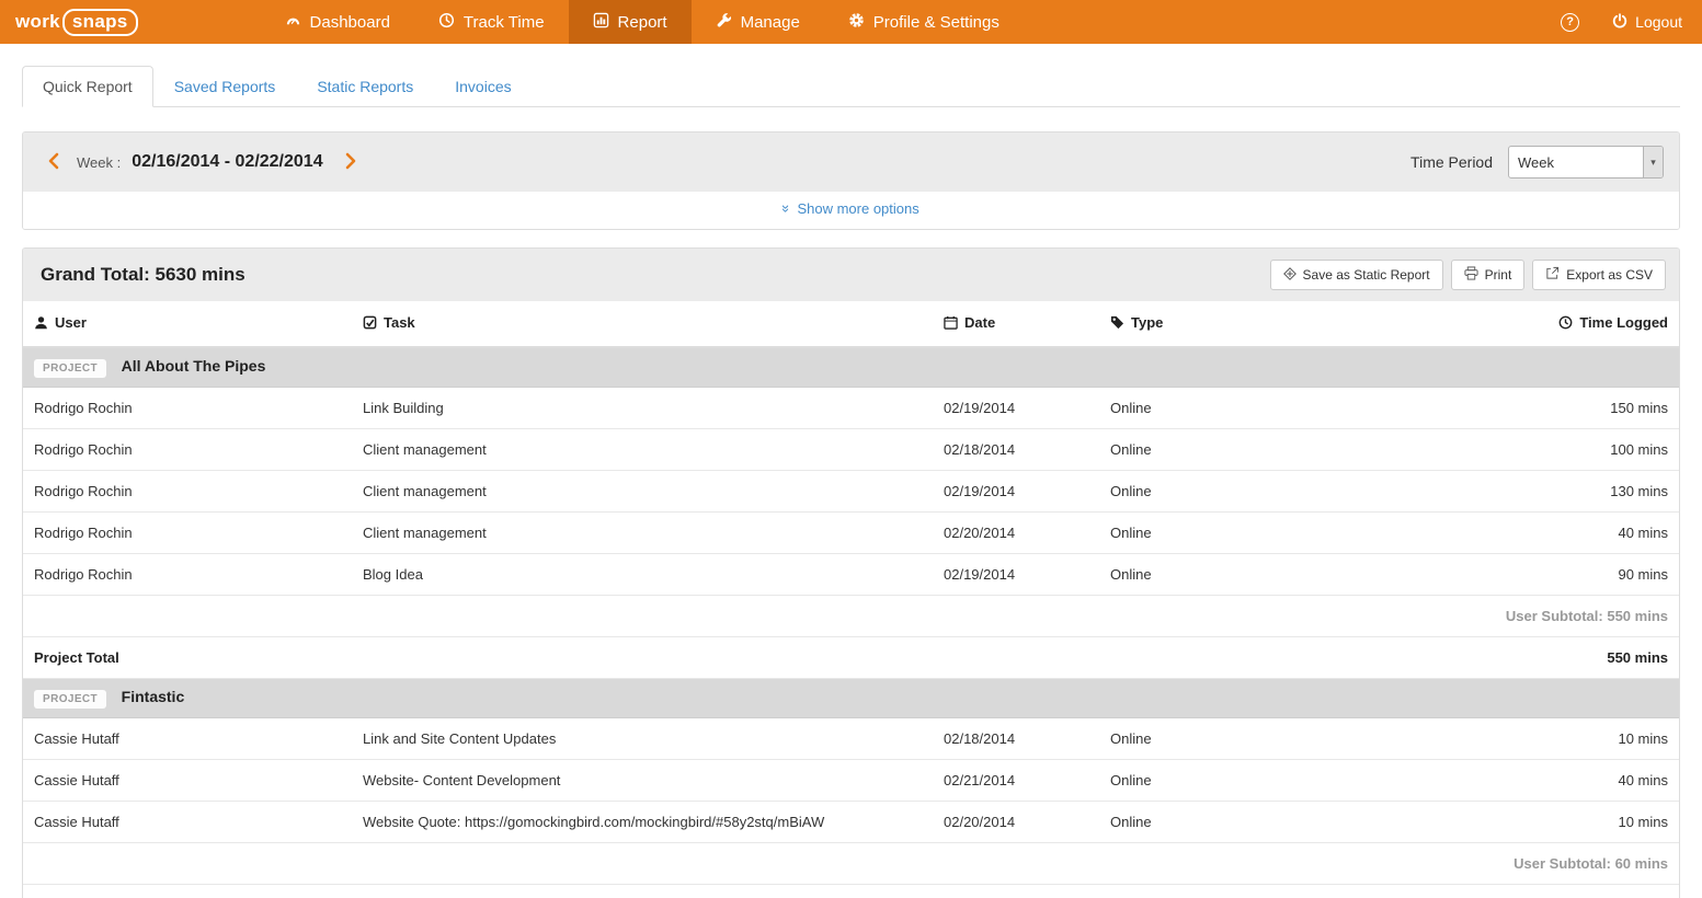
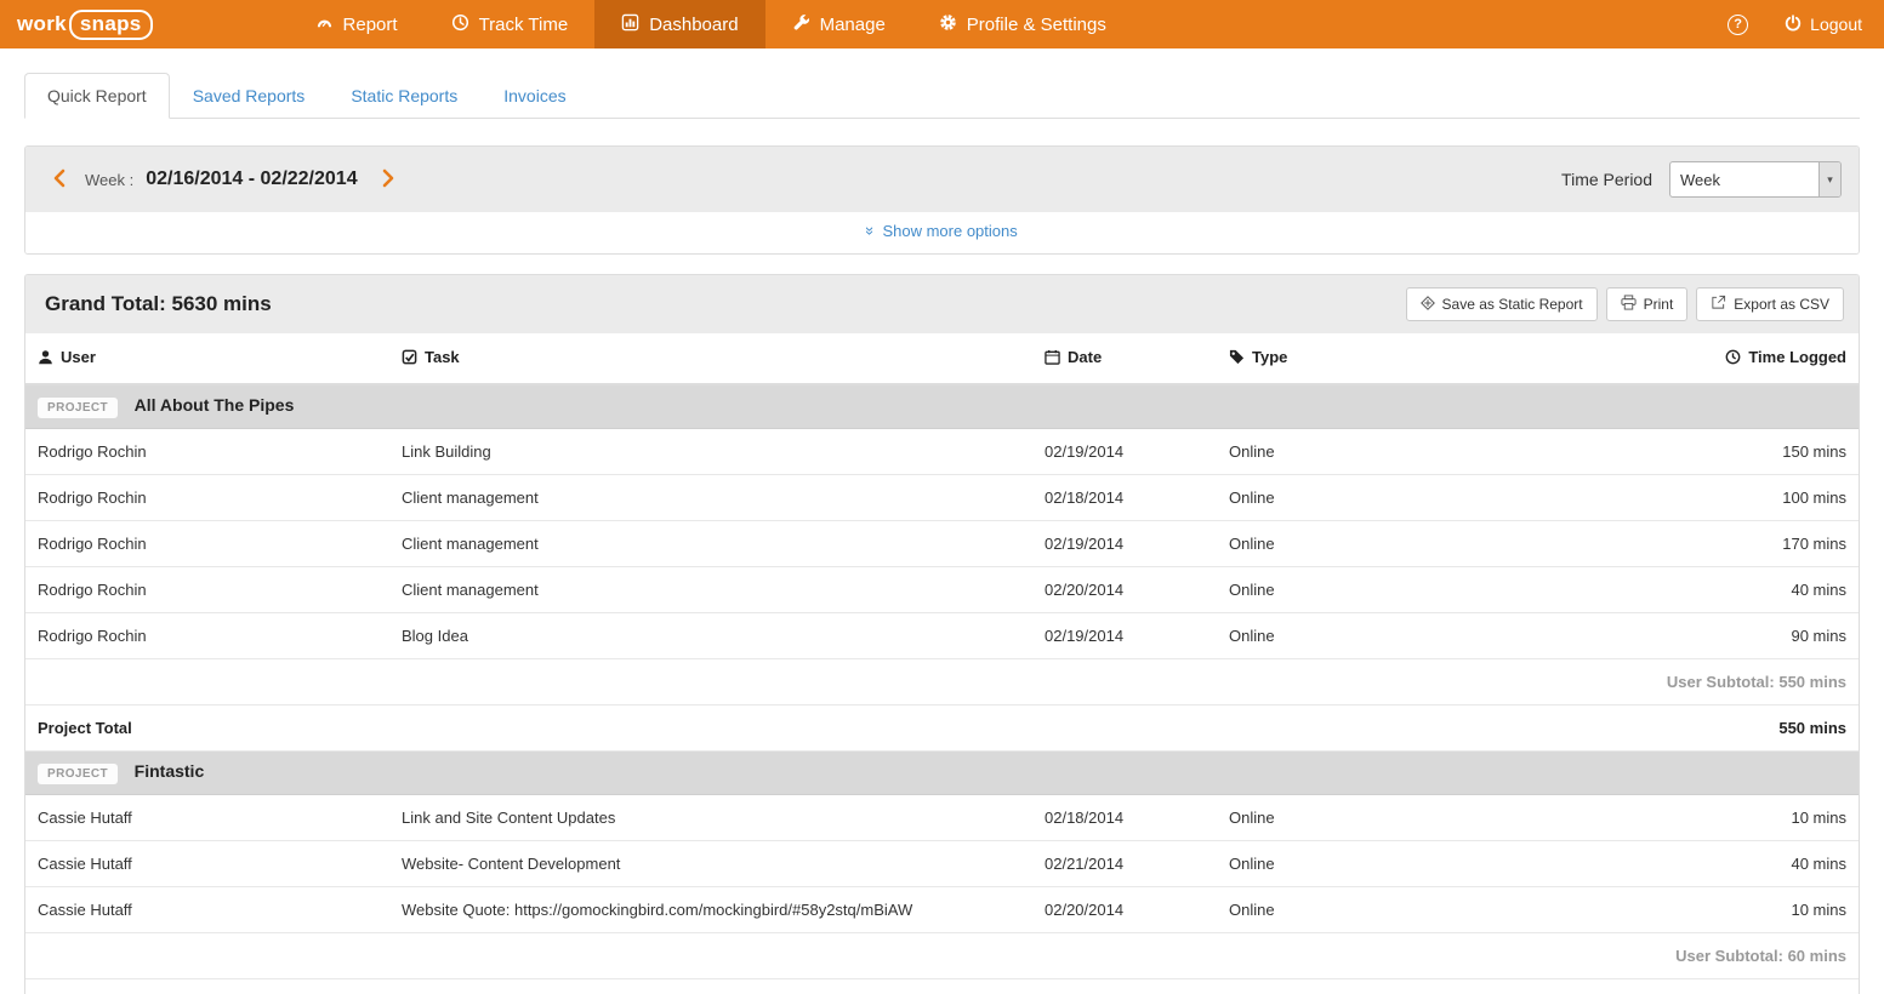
  work
  snaps
- Dashboard
+ Report
  Track Time
- Report
+ Dashboard
  Manage
  Profile & Settings
  ?
  Logout
  Quick Report
  Saved Reports
  Static Reports
  Invoices
  Week :
  02/16/2014 - 02/22/2014
  Time Period
  Week
  ▾
  Show more options
  Grand Total: 5630 mins
  Save as Static Report
  Print
  Export as CSV
  User	Task	Date	Type	Time Logged
  PROJECT All About The Pipes
  Rodrigo Rochin	Link Building	02/19/2014	Online	150 mins
  Rodrigo Rochin	Client management	02/18/2014	Online	100 mins
- Rodrigo Rochin	Client management	02/19/2014	Online	130 mins
+ Rodrigo Rochin	Client management	02/19/2014	Online	170 mins
  Rodrigo Rochin	Client management	02/20/2014	Online	40 mins
  Rodrigo Rochin	Blog Idea	02/19/2014	Online	90 mins
  User Subtotal: 550 mins
  Project Total	550 mins
  PROJECT Fintastic
  Cassie Hutaff	Link and Site Content Updates	02/18/2014	Online	10 mins
  Cassie Hutaff	Website- Content Development	02/21/2014	Online	40 mins
  Cassie Hutaff	Website Quote: https://gomockingbird.com/mockingbird/#58y2stq/mBiAW	02/20/2014	Online	10 mins
  User Subtotal: 60 mins
